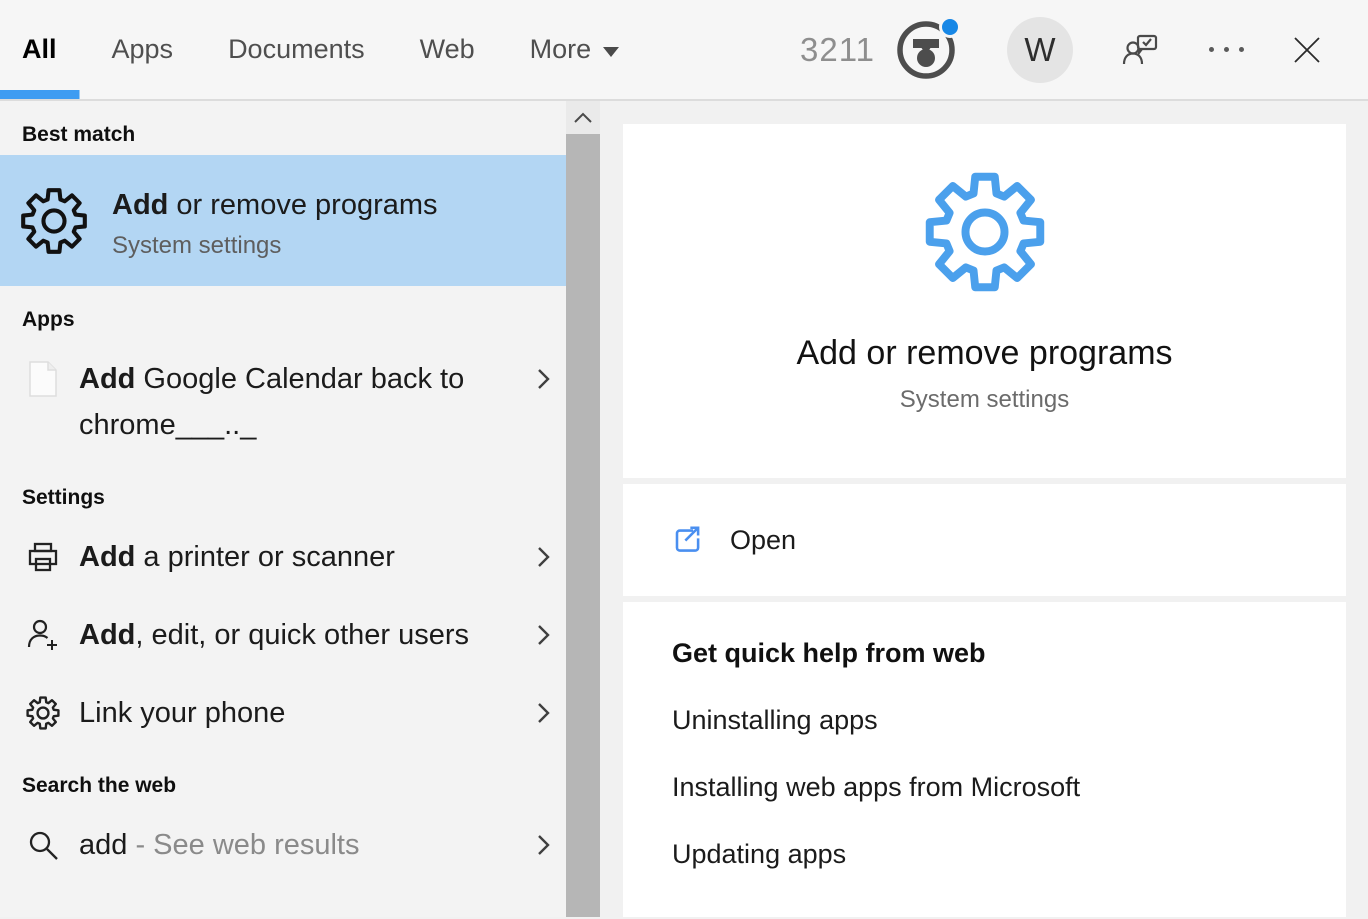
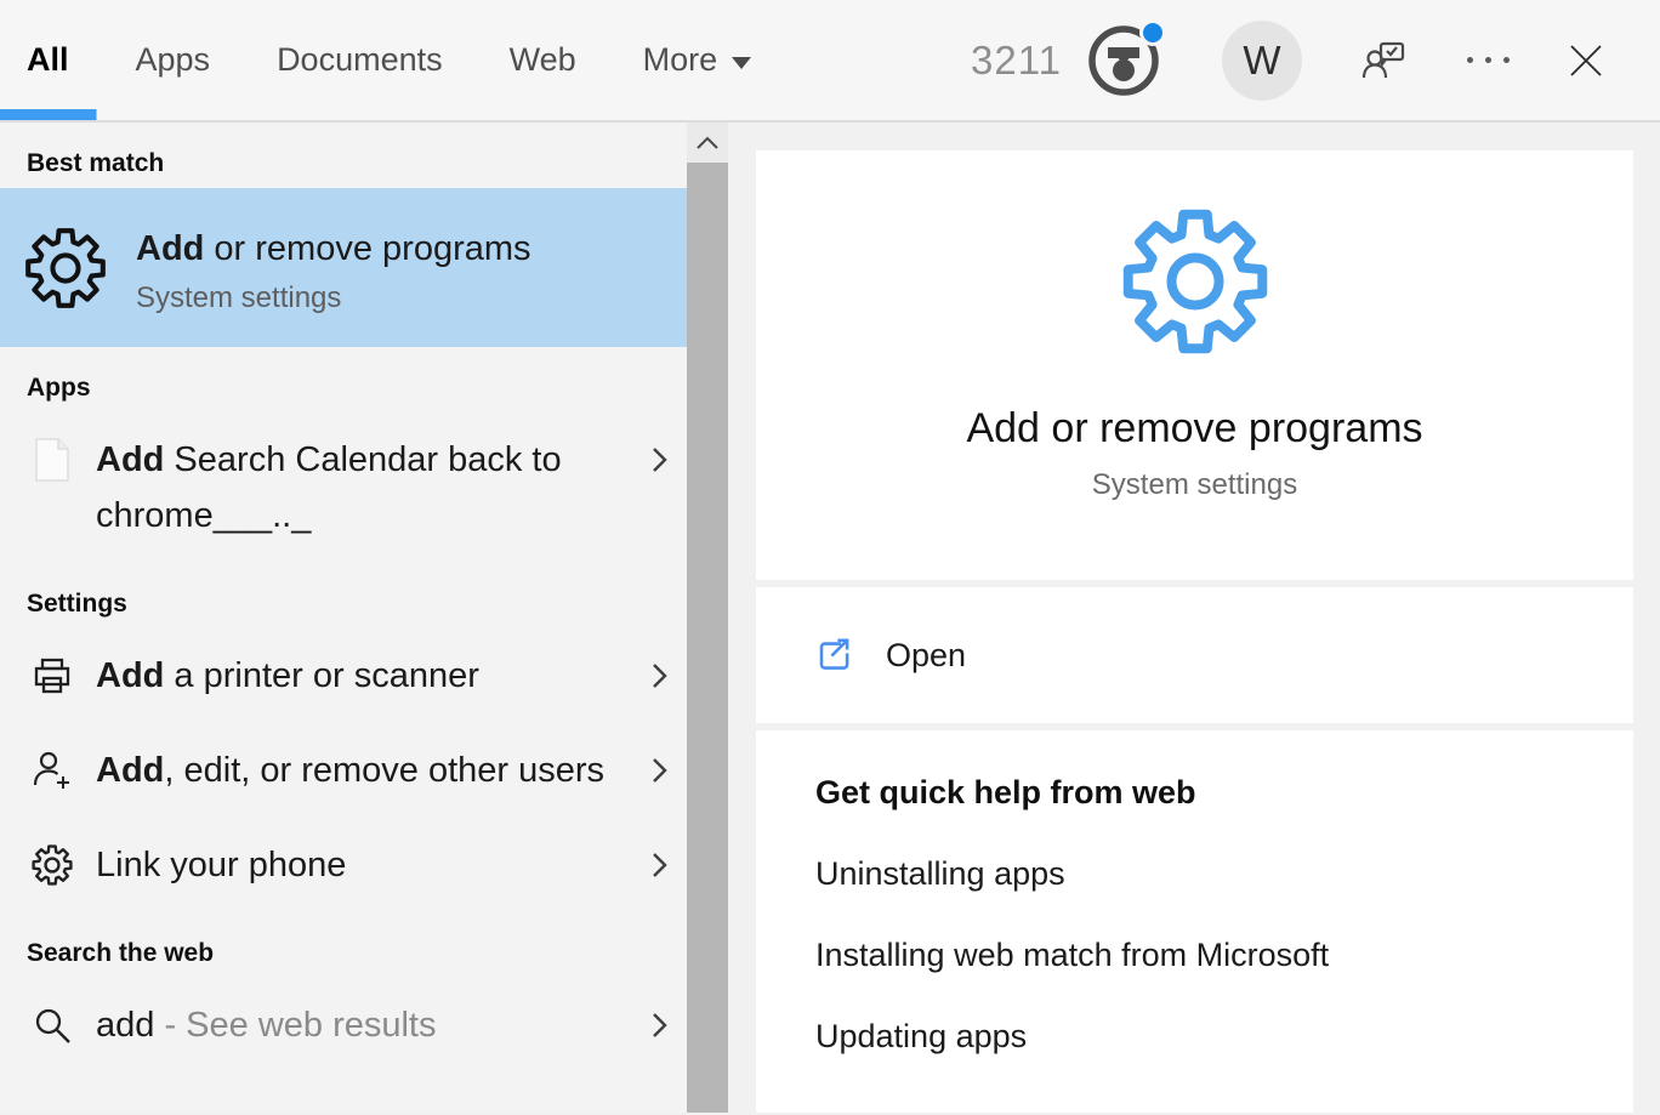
  All
  Apps
  Documents
  Web
  More
  3211
  W
  Best match
  Add or remove programs
  System settings
  Apps
- Add Google Calendar back to chrome___.._
+ Add Search Calendar back to chrome___.._
  Settings
  Add a printer or scanner
- Add, edit, or quick other users
+ Add, edit, or remove other users
  Link your phone
  Search the web
  add - See web results
  Add or remove programs
  System settings
  Open
  Get quick help from web
  Uninstalling apps
- Installing web apps from Microsoft
+ Installing web match from Microsoft
  Updating apps
